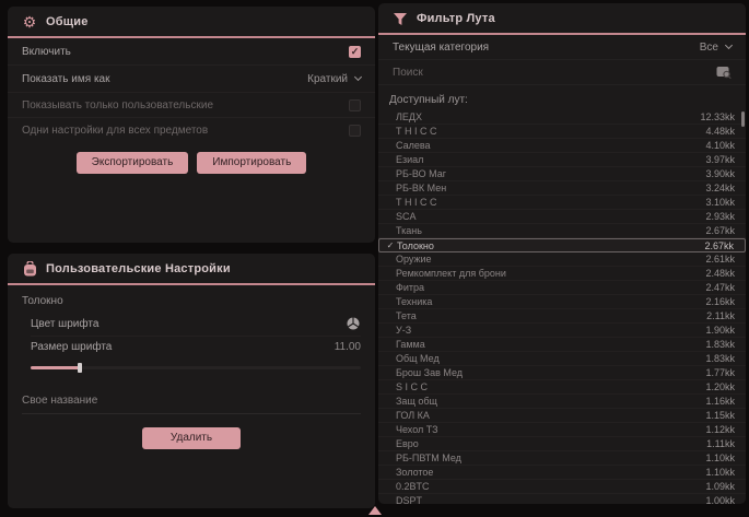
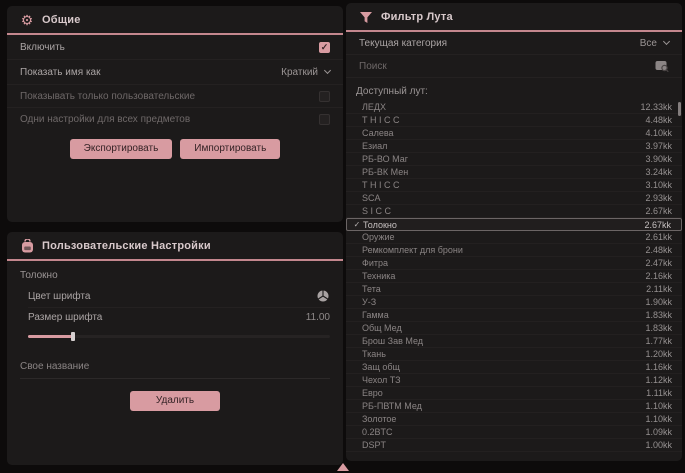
  ⚙
  Общие
  Включить
  ✓
  Показать имя как
  Краткий
  Показывать только пользовательские
  Одни настройки для всех предметов
  Экспортировать
  Импортировать
  Пользовательские Настройки
  Толокно
  Цвет шрифта
  Размер шрифта
  11.00
  Свое название
  Удалить
  Фильтр Лута
  Текущая категория
  Все
  Поиск
  Доступный лут:
  ЛЕДХ
  12.33kk
  Т Н I С С
  4.48kk
  Салева
  4.10kk
  Езиал
  3.97kk
  РБ-ВО Маг
  3.90kk
  РБ-ВК Мен
  3.24kk
  Т Н I С С
  3.10kk
  SCA
  2.93kk
- Ткань
+ S I С С
  2.67kk
  ✓
  Толокно
  2.67kk
  Оружие
  2.61kk
  Ремкомплект для брони
  2.48kk
  Фитра
  2.47kk
  Техника
  2.16kk
  Тета
  2.11kk
  У-З
  1.90kk
  Гамма
  1.83kk
  Общ Мед
  1.83kk
  Брош Зав Мед
  1.77kk
- S I С С
+ Ткань
  1.20kk
  Защ общ
  1.16kk
- ГОЛ КА
- 1.15kk
  Чехол ТЗ
  1.12kk
  Евро
  1.11kk
  РБ-ПВТМ Мед
  1.10kk
  Золотое
  1.10kk
  0.2BTC
  1.09kk
  DSPT
  1.00kk
